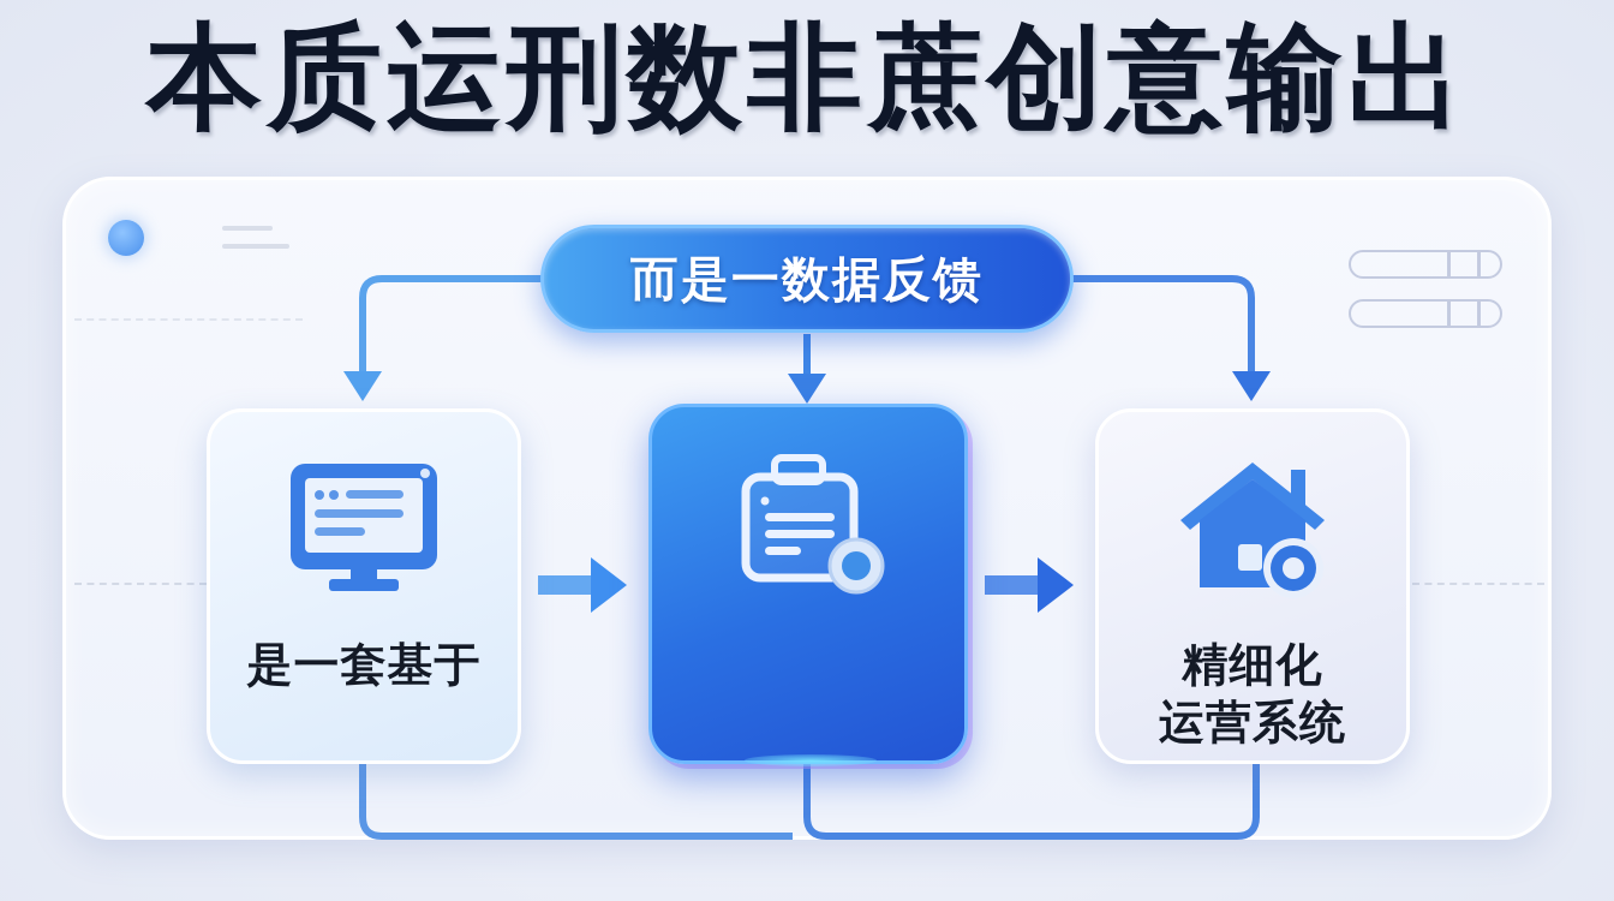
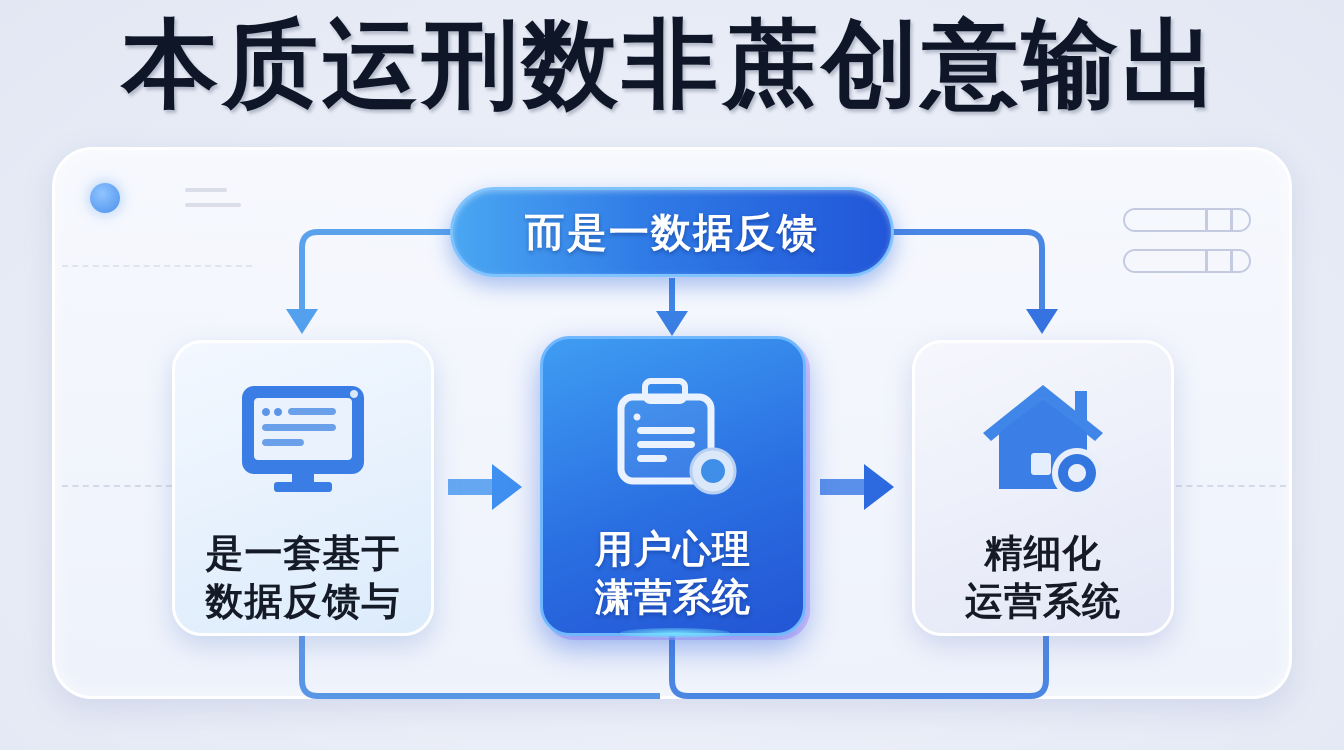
  本质运刑数非蔗创意输出
  而是一数据反馈
  是一套基于
+ 数据反馈与
+ 用户心理
+ 潇营系统
  精细化
  运营系统
